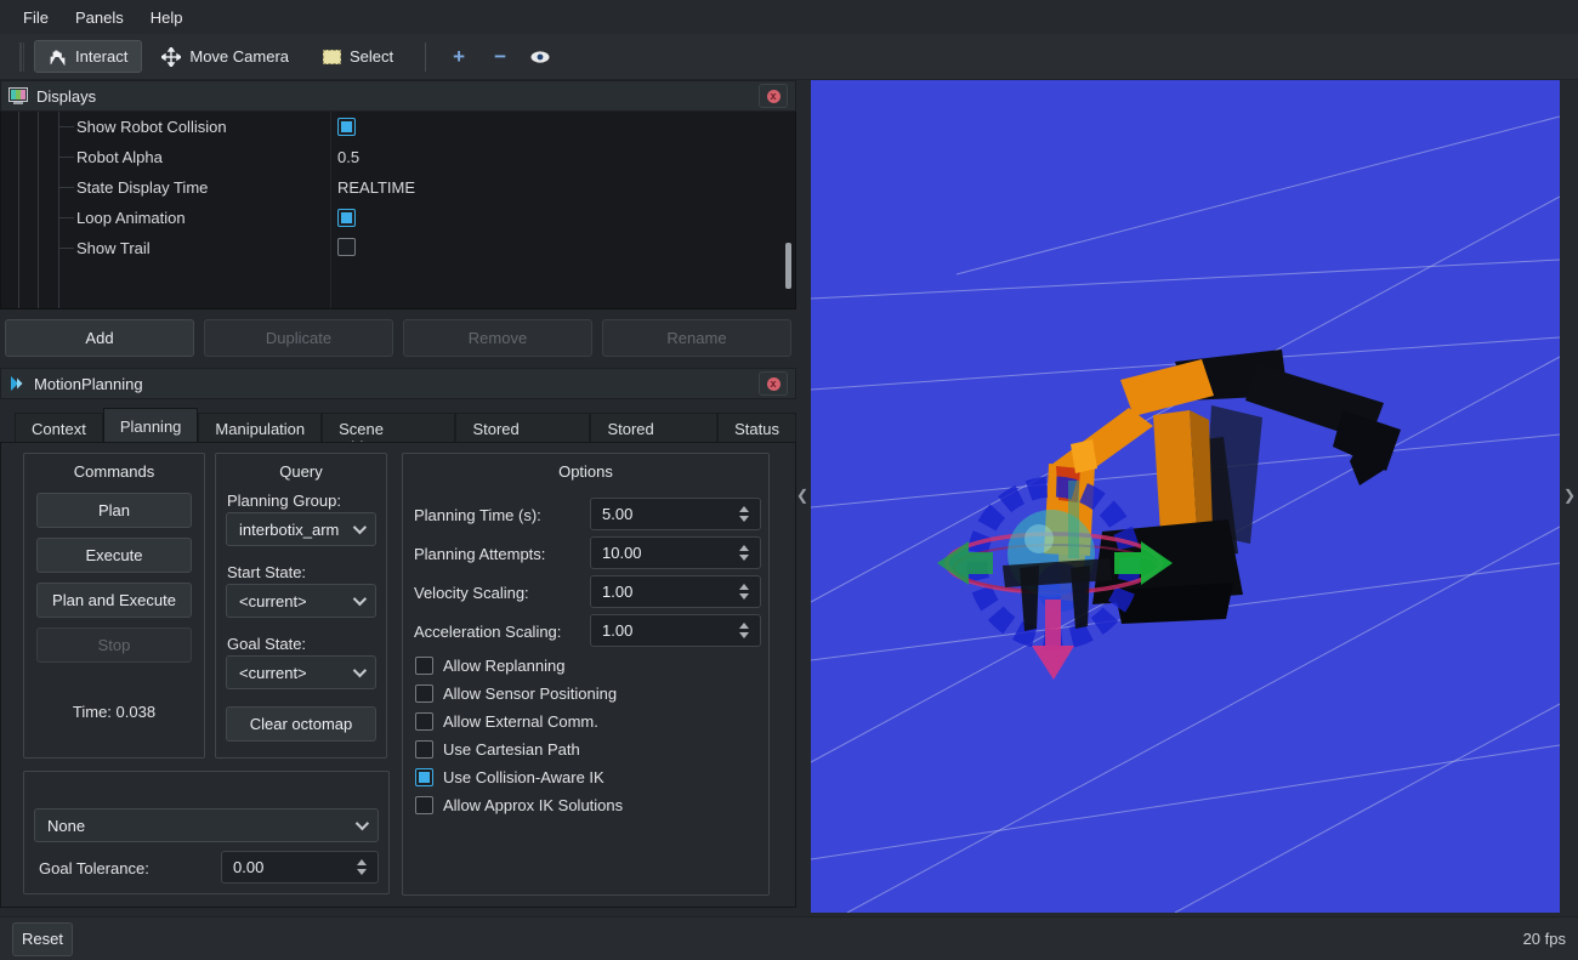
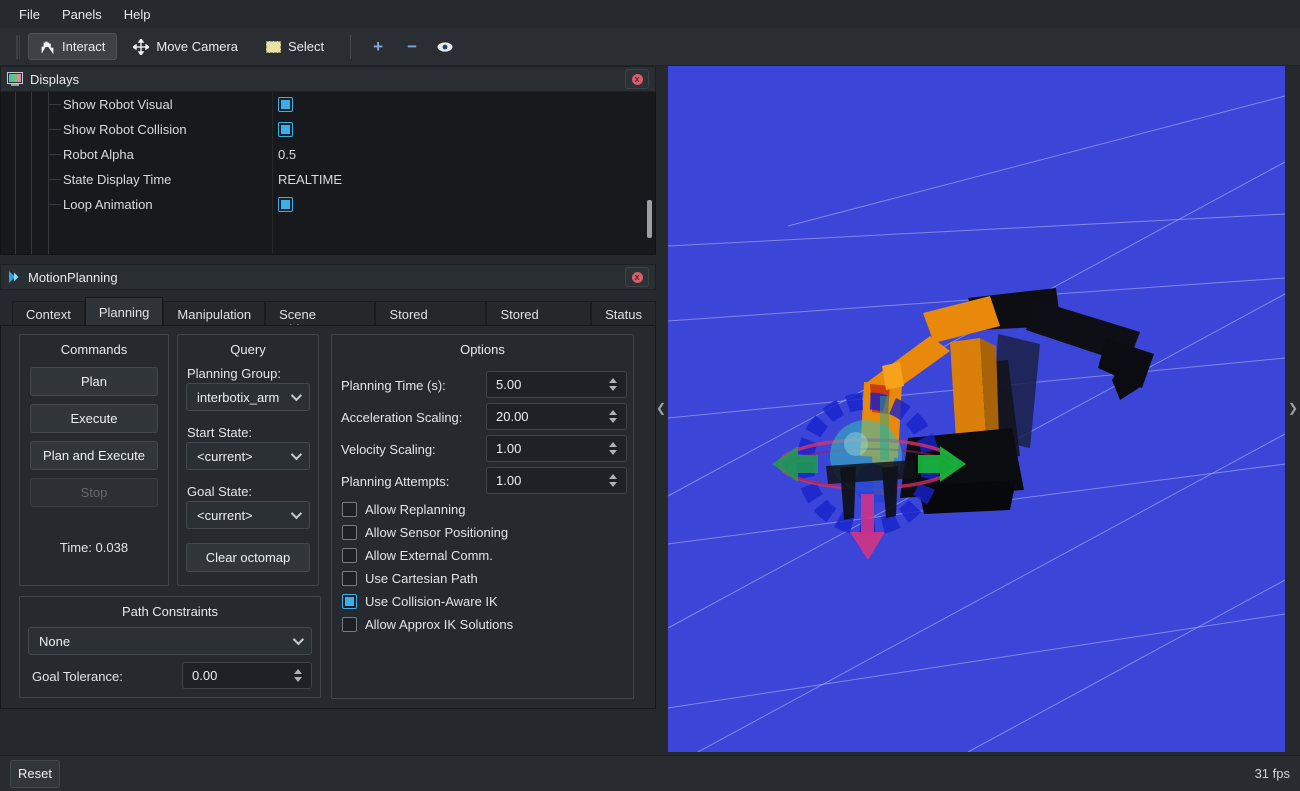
  File
  Panels
  Help
  Interact
  Move Camera
  Select
  +
  −
  Displays
  x
+ Show Robot Visual
  Show Robot Collision
  Robot Alpha
  0.5
  State Display Time
  REALTIME
  Loop Animation
- Show Trail
- Add
- Duplicate
- Remove
- Rename
  MotionPlanning
  x
  Context
  Planning
  Manipulation
  Status
  Commands
  Plan
  Execute
  Plan and Execute
  Stop
  Time: 0.038
  Query
  Planning Group:
  interbotix_arm
  Start State:
  <current>
  Goal State:
  <current>
  Clear octomap
  Options
  Planning Time (s):
  5.00
- Planning Attempts:
+ Acceleration Scaling:
- 10.00
+ 20.00
  Velocity Scaling:
  1.00
- Acceleration Scaling:
+ Planning Attempts:
  1.00
  Allow Replanning
  Allow Sensor Positioning
  Allow External Comm.
  Use Cartesian Path
  Use Collision-Aware IK
  Allow Approx IK Solutions
+ Path Constraints
  None
  Goal Tolerance:
  0.00
  ❮
  ❯
  Reset
- 20 fps
+ 31 fps
